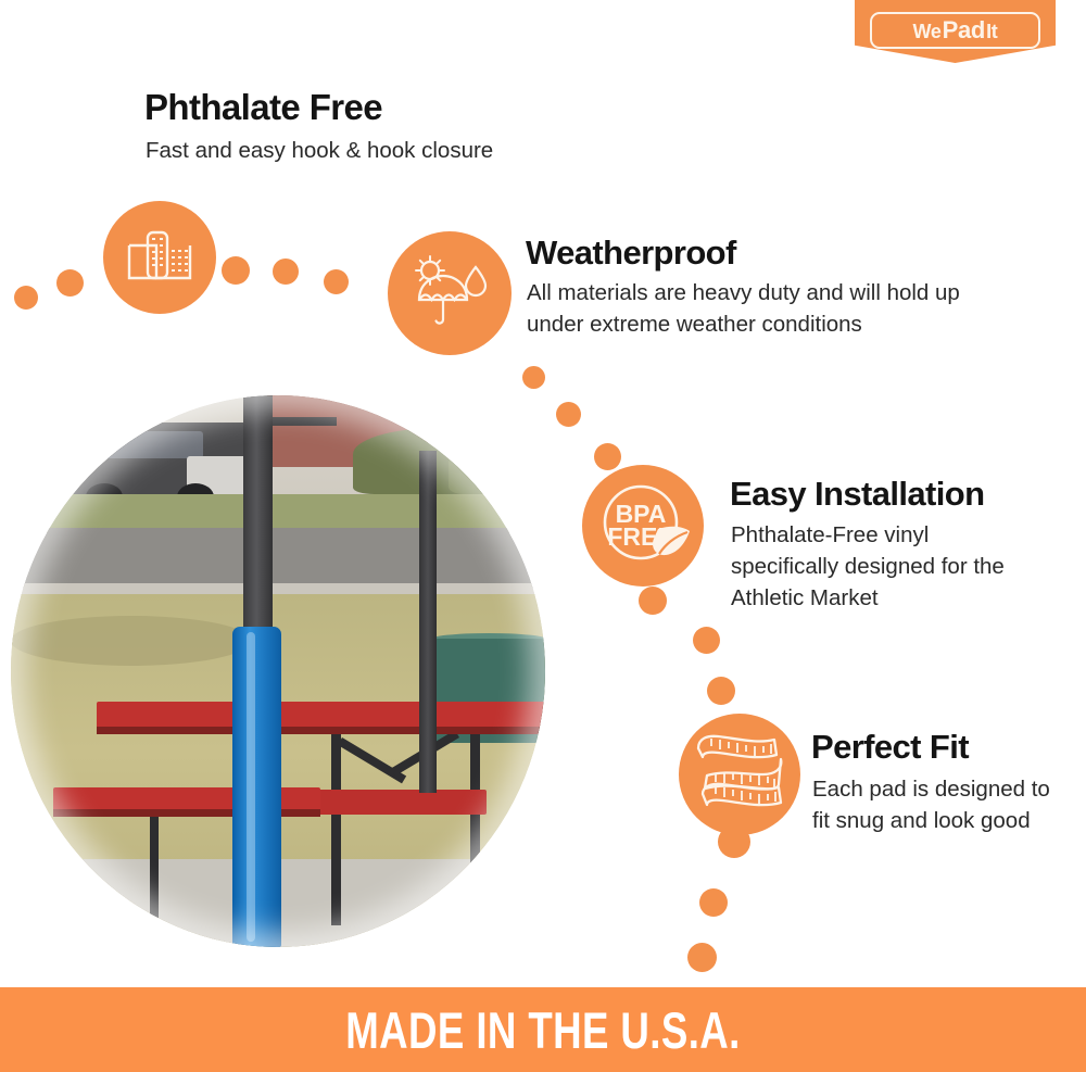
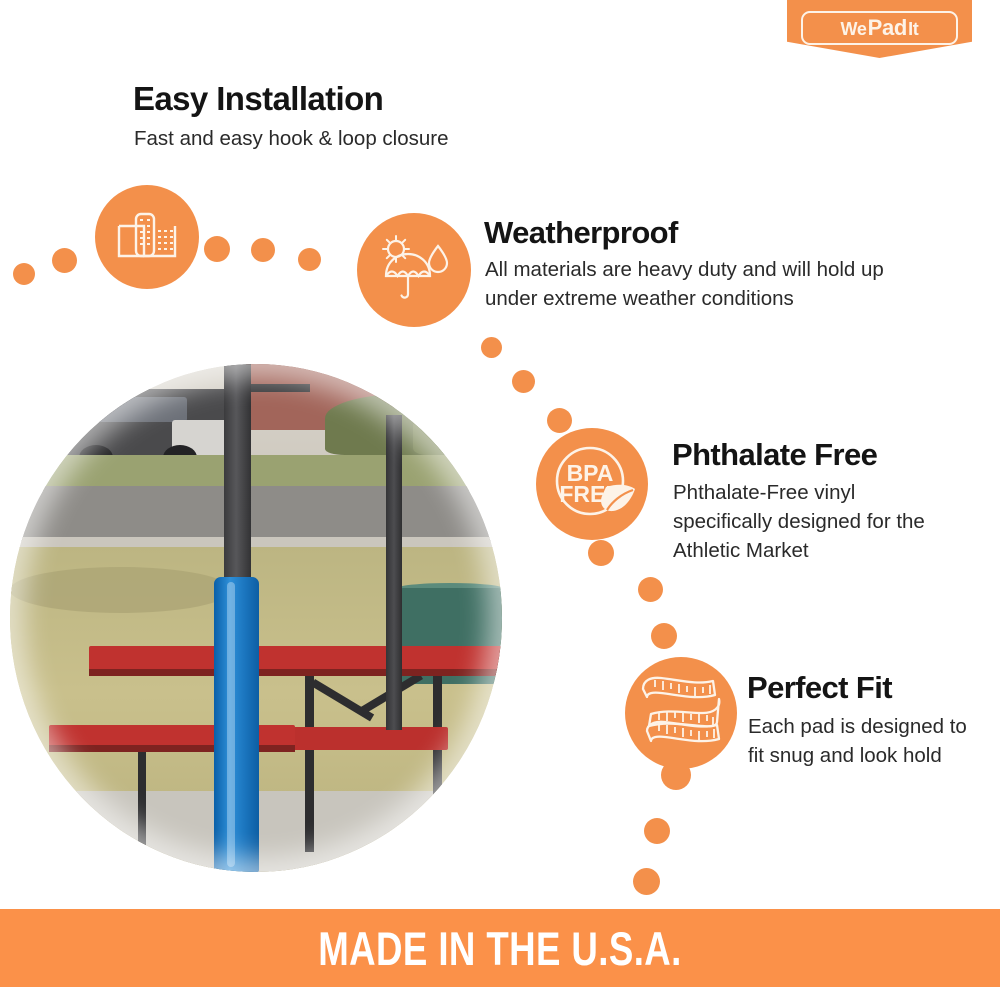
  We
  Pad
  It
- Phthalate Free
+ Easy Installation
- Fast and easy hook & hook closure
+ Fast and easy hook & loop closure
  Weatherproof
  All materials are heavy duty and will hold up under extreme weather conditions
- Easy Installation
+ Phthalate Free
  Phthalate-Free vinyl specifically designed for the Athletic Market
  BPA
  FRE
  Perfect Fit
- Each pad is designed to fit snug and look good
+ Each pad is designed to fit snug and look hold
  MADE IN THE U.S.A.
